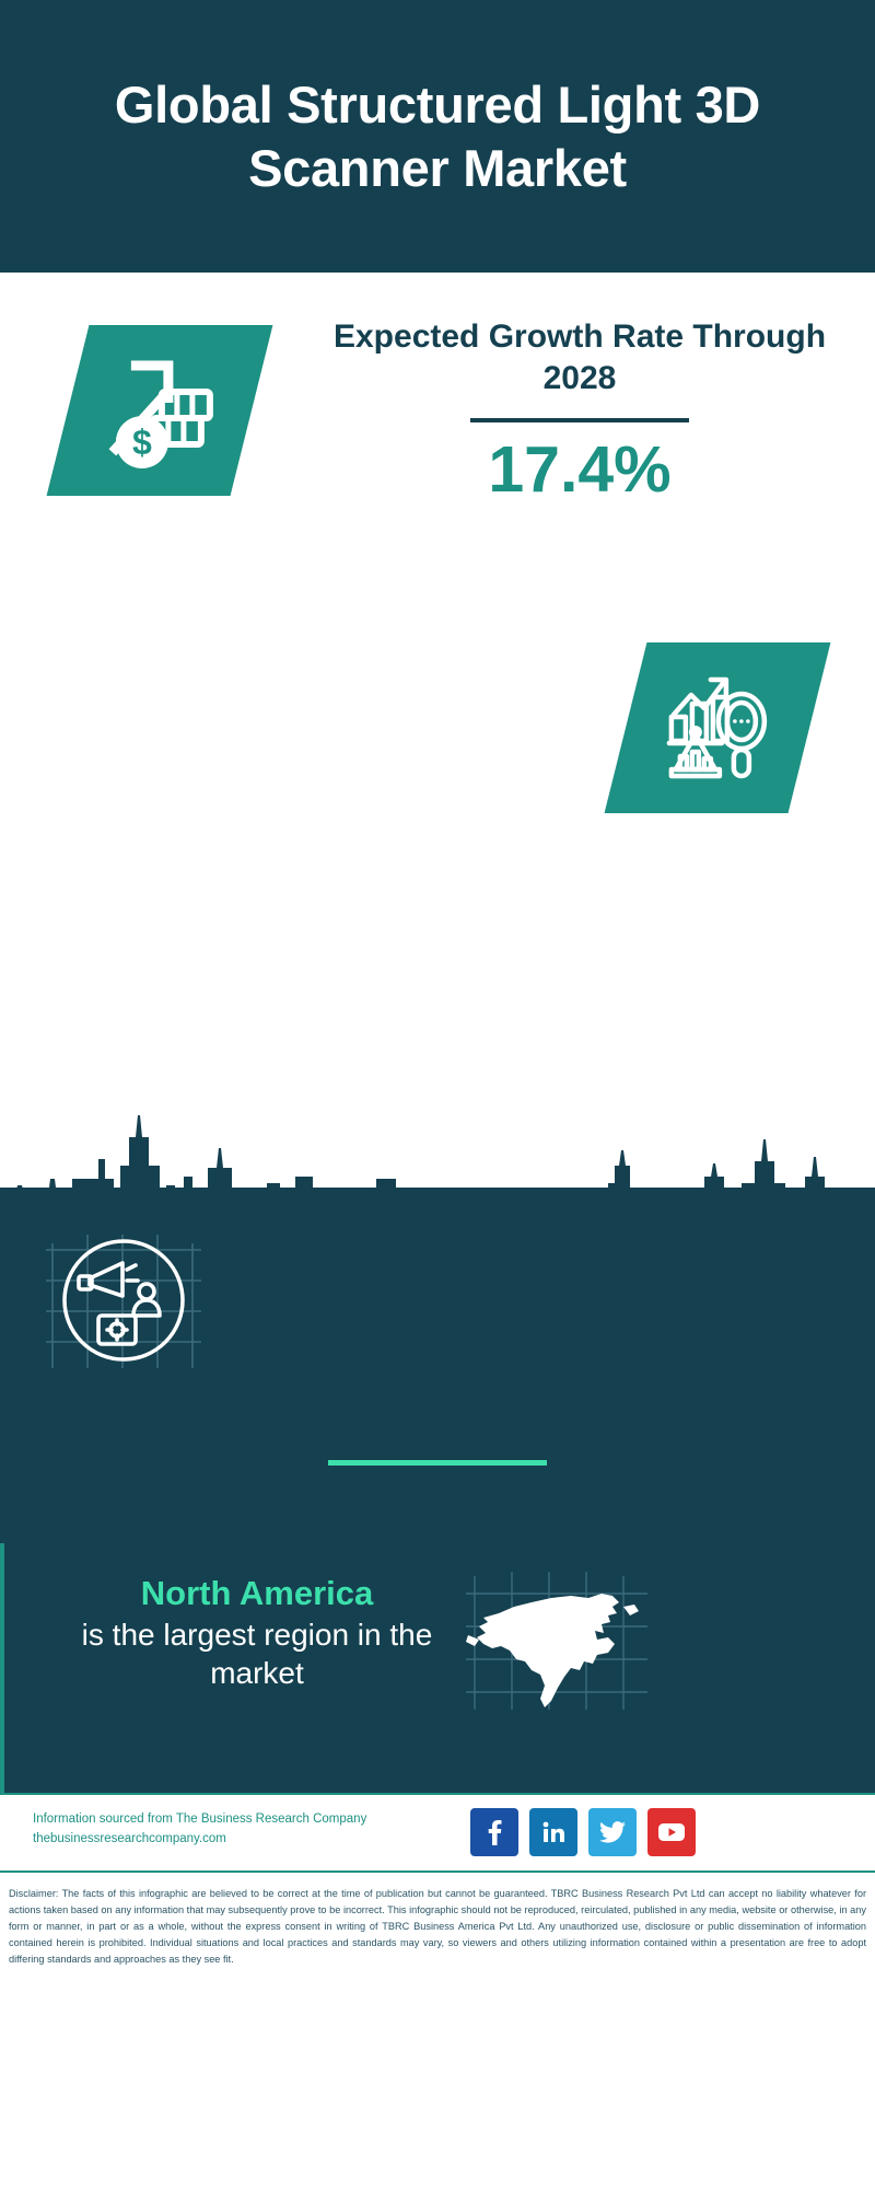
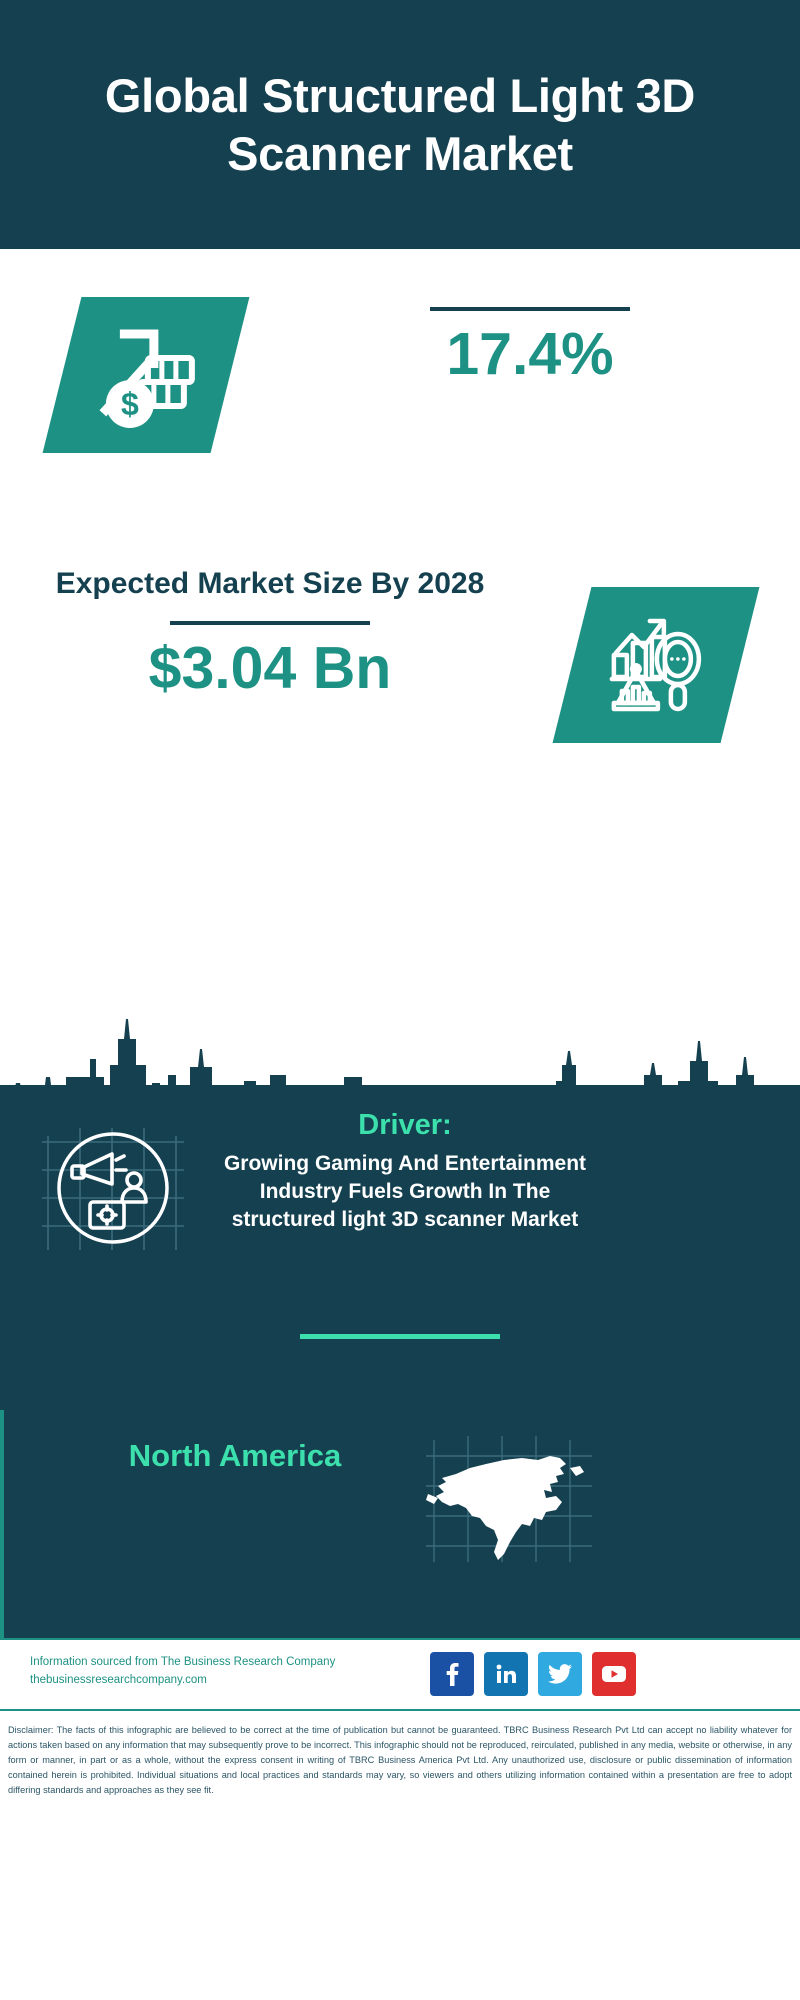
  Global Structured Light 3D Scanner Market
- Expected Growth Rate Through 2028
  17.4%
+ Expected Market Size By 2028
+ $3.04 Bn
+ Driver:
+ Growing Gaming And Entertainment Industry Fuels Growth In The structured light 3D scanner Market
  North America
- is the largest region in the market
  Information sourced from The Business Research Company
  thebusinessresearchcompany.com
  Disclaimer: The facts of this infographic are believed to be correct at the time of publication but cannot be guaranteed. TBRC Business Research Pvt Ltd can accept no liability whatever for actions taken based on any information that may subsequently prove to be incorrect. This infographic should not be reproduced, reirculated, published in any media, website or otherwise, in any form or manner, in part or as a whole, without the express consent in writing of TBRC Business America Pvt Ltd. Any unauthorized use, disclosure or public dissemination of information contained herein is prohibited. Individual situations and local practices and standards may vary, so viewers and others utilizing information contained within a presentation are free to adopt differing standards and approaches as they see fit.
